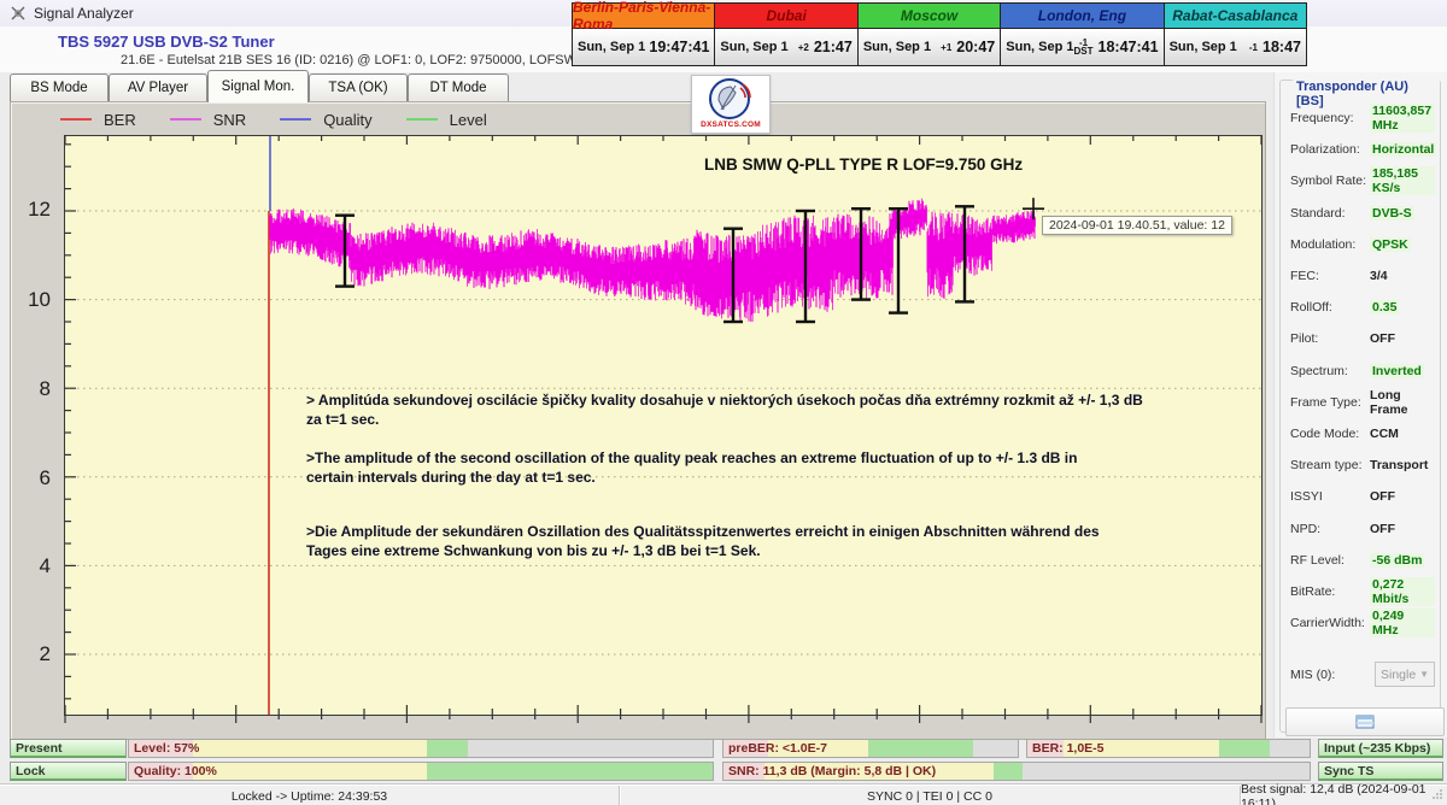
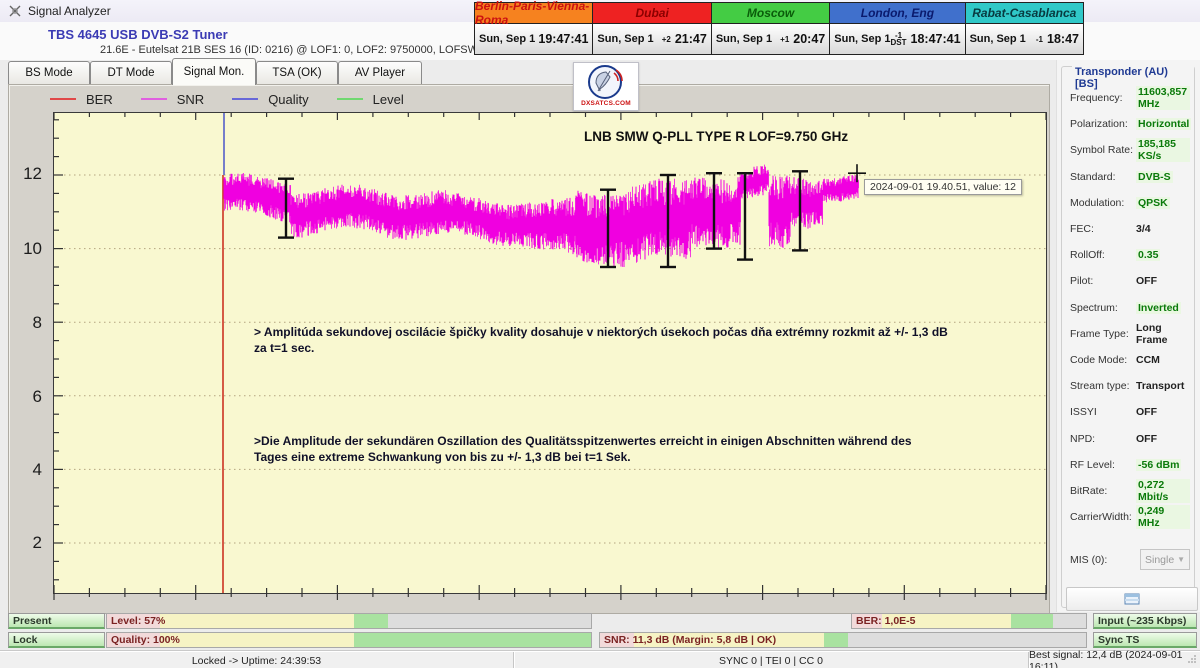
  Signal Analyzer
- TBS 5927 USB DVB-S2 Tuner
+ TBS 4645 USB DVB-S2 Tuner
  21.6E - Eutelsat 21B SES 16 (ID: 0216) @ LOF1: 0, LOF2: 9750000, LOFSW
  Berlin-Paris-Vienna-Roma
  Sun, Sep 1
  19:47:41
  Dubai
  Sun, Sep 1
  +2
  21:47
  Moscow
  Sun, Sep 1
  +1
  20:47
  London, Eng
  Sun, Sep 1
  -1
  DST
  18:47:41
  Rabat-Casablanca
  Sun, Sep 1
  -1
  18:47
  BS Mode
- AV Player
+ DT Mode
  Signal Mon.
  TSA (OK)
- DT Mode
+ AV Player
  BER
  SNR
  Quality
  Level
  12
  10
  8
  6
  4
  2
  LNB SMW Q-PLL TYPE R LOF=9.750 GHz
  > Amplitúda sekundovej oscilácie špičky kvality dosahuje v niektorých úsekoch počas dňa extrémny rozkmit až +/- 1,3 dB za t=1 sec.
- >The amplitude of the second oscillation of the quality peak reaches an extreme fluctuation of up to +/- 1.3 dB in certain intervals during the day at t=1 sec.
  >Die Amplitude der sekundären Oszillation des Qualitätsspitzenwertes erreicht in einigen Abschnitten während des Tages eine extreme Schwankung von bis zu +/- 1,3 dB bei t=1 Sek.
  2024-09-01 19.40.51, value: 12
  Transponder (AU) [BS]
  Frequency:
  11603,857 MHz
  Polarization:
  Horizontal
  Symbol Rate:
  185,185 KS/s
  Standard:
  DVB-S
  Modulation:
  QPSK
  FEC:
  3/4
  RollOff:
  0.35
  Pilot:
  OFF
  Spectrum:
  Inverted
  Frame Type:
  Long Frame
  Code Mode:
  CCM
  Stream type:
  Transport
  ISSYI
  OFF
  NPD:
  OFF
  RF Level:
  -56 dBm
  BitRate:
  0,272 Mbit/s
  CarrierWidth:
  0,249 MHz
  MIS (0):
  Single
  ▼
  Present
  Level: 57%
- preBER: <1.0E-7
  BER: 1,0E-5
  Input (~235 Kbps)
  Lock
  Quality: 100%
  SNR: 11,3 dB (Margin: 5,8 dB | OK)
  Sync TS
  Locked -> Uptime: 24:39:53
  SYNC 0 | TEI 0 | CC 0
  Best signal: 12,4 dB (2024-09-01 16:11)
